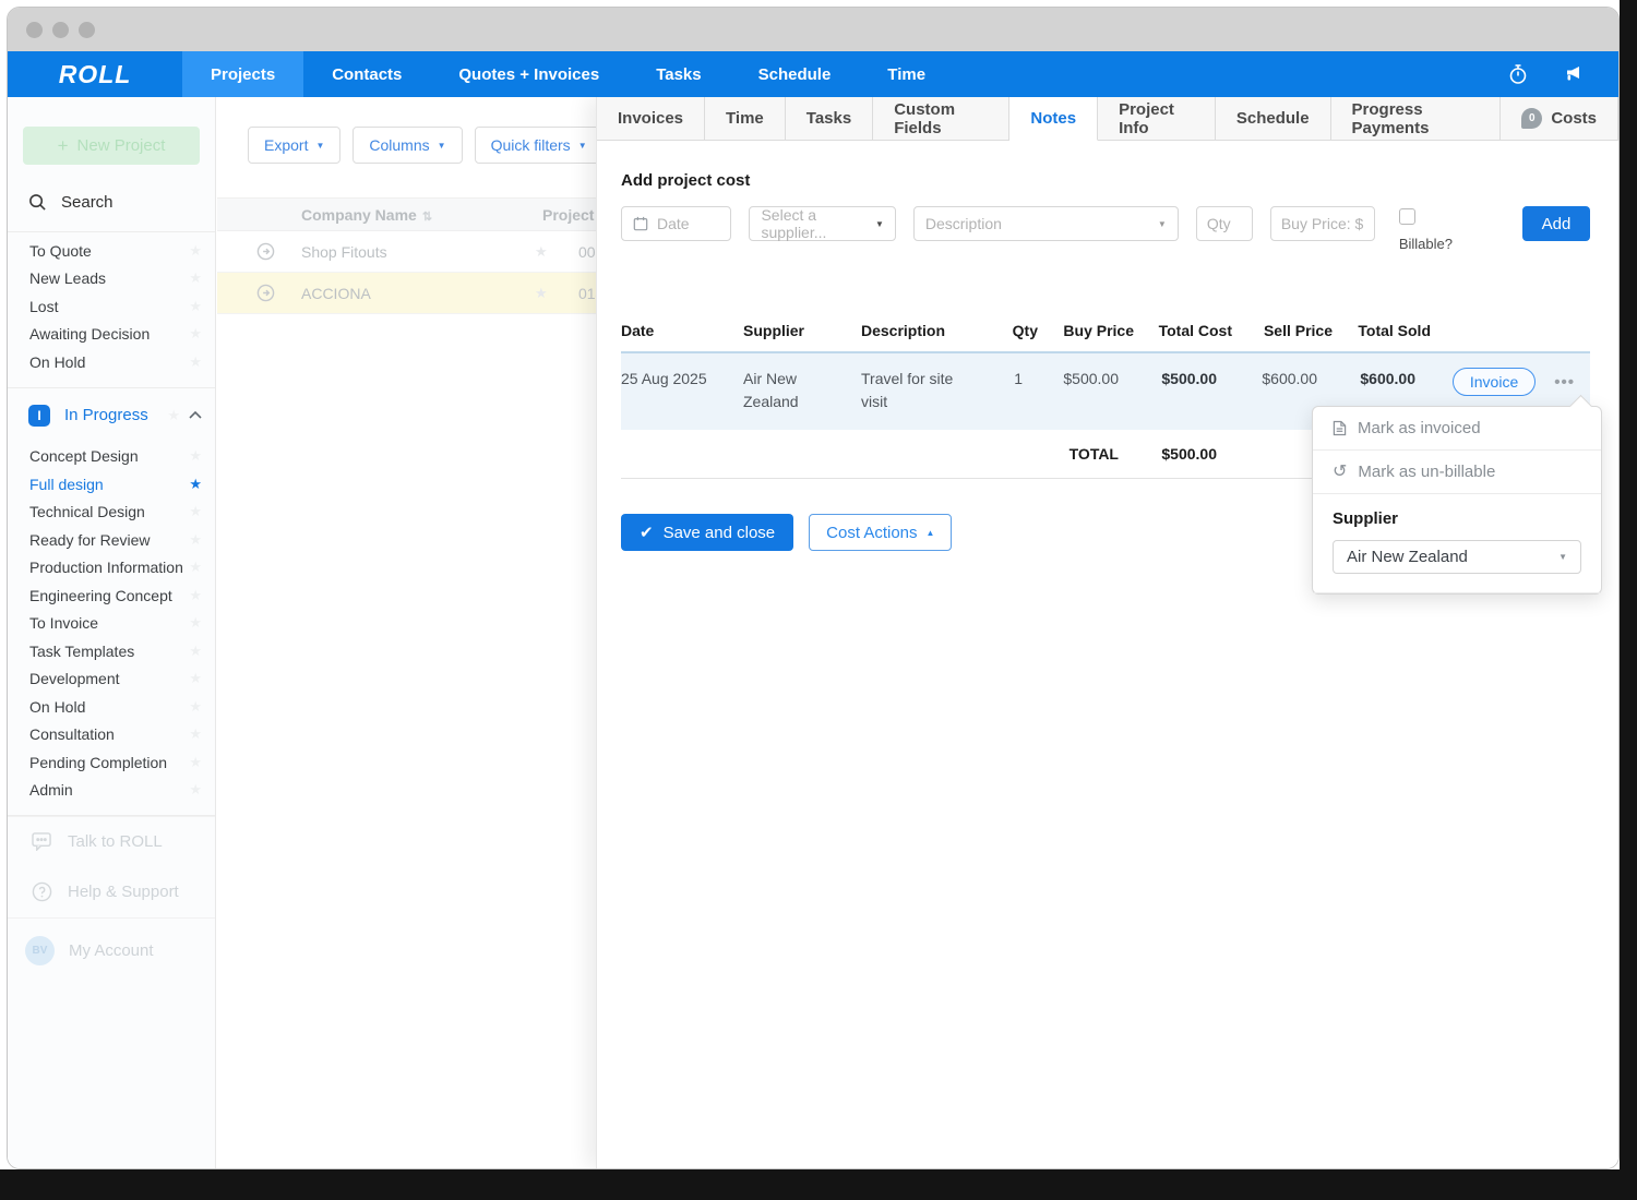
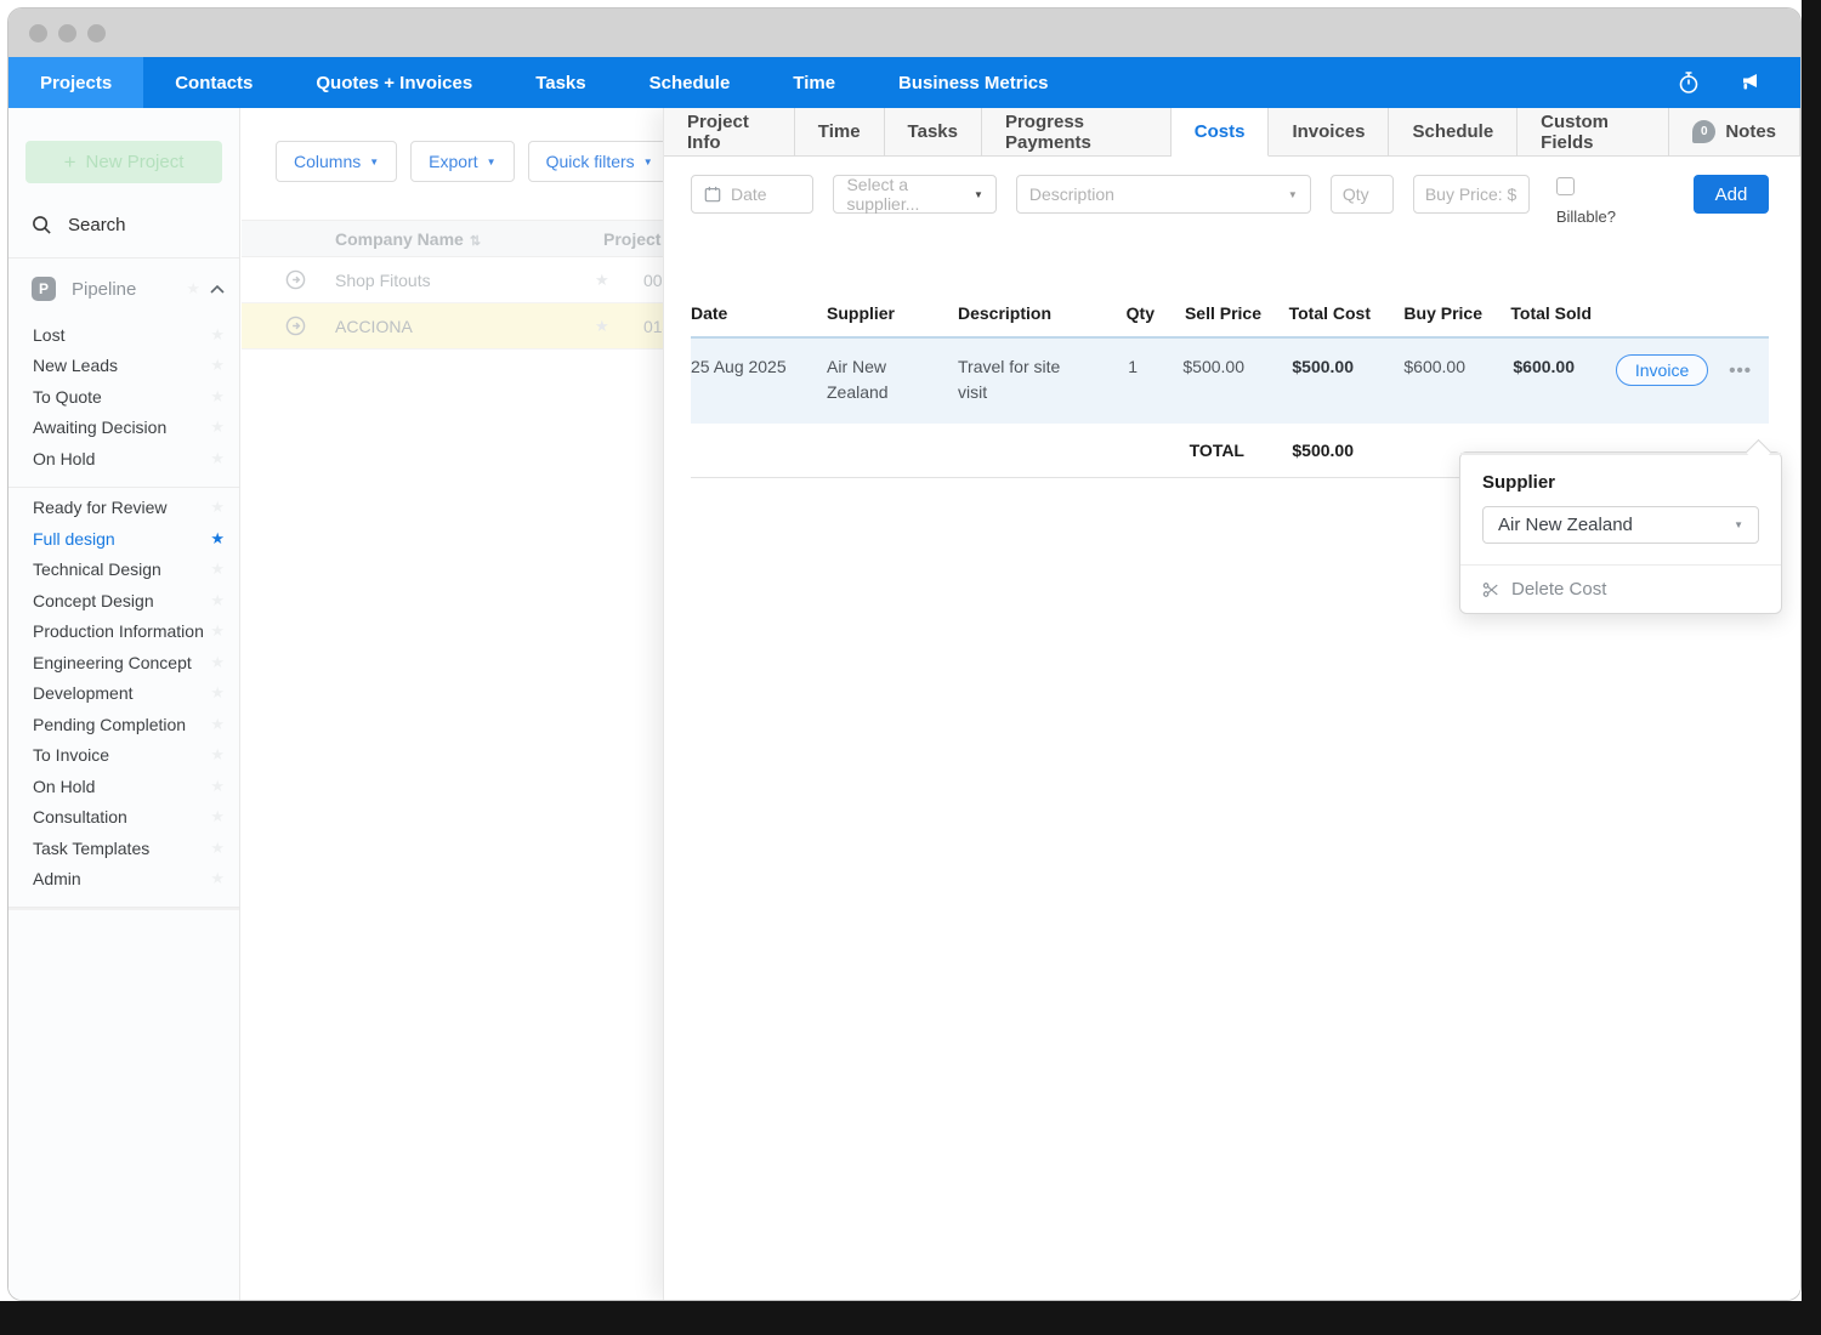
- ROLL
  Projects
  Contacts
  Quotes + Invoices
  Tasks
  Schedule
  Time
+ Business Metrics
  +
  New Project
  Search
+ P
+ Pipeline
- To Quote
+ Lost
  New Leads
- Lost
+ To Quote
  Awaiting Decision
  On Hold
- I
- In Progress
- Concept Design
+ Ready for Review
  Full design
  ★
  Technical Design
- Ready for Review
+ Concept Design
  Production Information
  Engineering Concept
- To Invoice
+ Development
- Task Templates
+ Pending Completion
- Development
+ To Invoice
  On Hold
  Consultation
- Pending Completion
+ Task Templates
  Admin
- Talk to ROLL
- Help & Support
- BV
- My Account
- Export
+ Columns
  ▼
- Columns
+ Export
  ▼
  Quick filters
  ▼
  Company Name ⇅
  Project
  Shop Fitouts
  ★
  ACCIONA
- Invoices
+ Project Info
  Time
  Tasks
- Custom Fields
+ Progress Payments
- Notes
+ Costs
- Project Info
+ Invoices
  Schedule
- Progress Payments
+ Custom Fields
  0
- Costs
+ Notes
- Add project cost
  Date
  Select a supplier...
  ▼
  Description
  ▼
  Qty
  Buy Price: $
  Billable?
  Add
  Date
  Supplier
  Description
  Qty
- Buy Price
+ Sell Price
  Total Cost
- Sell Price
+ Buy Price
  Total Sold
  25 Aug 2025
  Air New Zealand
  Travel for site visit
  1
  $500.00
  $500.00
  $600.00
  $600.00
  Invoice
  •••
  TOTAL
  $500.00
- ✔
- Save and close
- Cost Actions
- ▲
- Mark as invoiced
- ↺
- Mark as un-billable
  Supplier
  Air New Zealand
  ▼
+ Delete Cost
